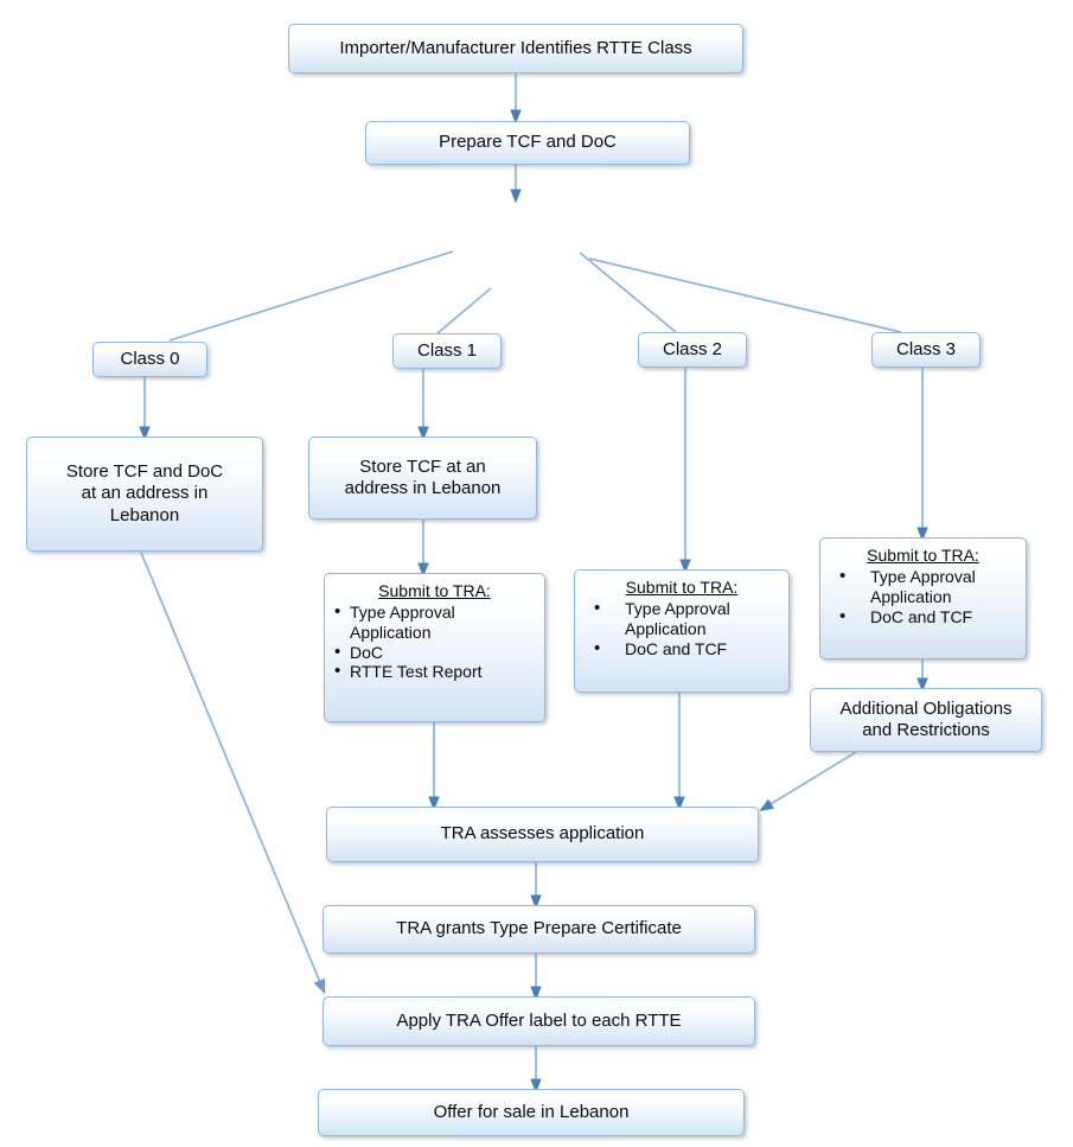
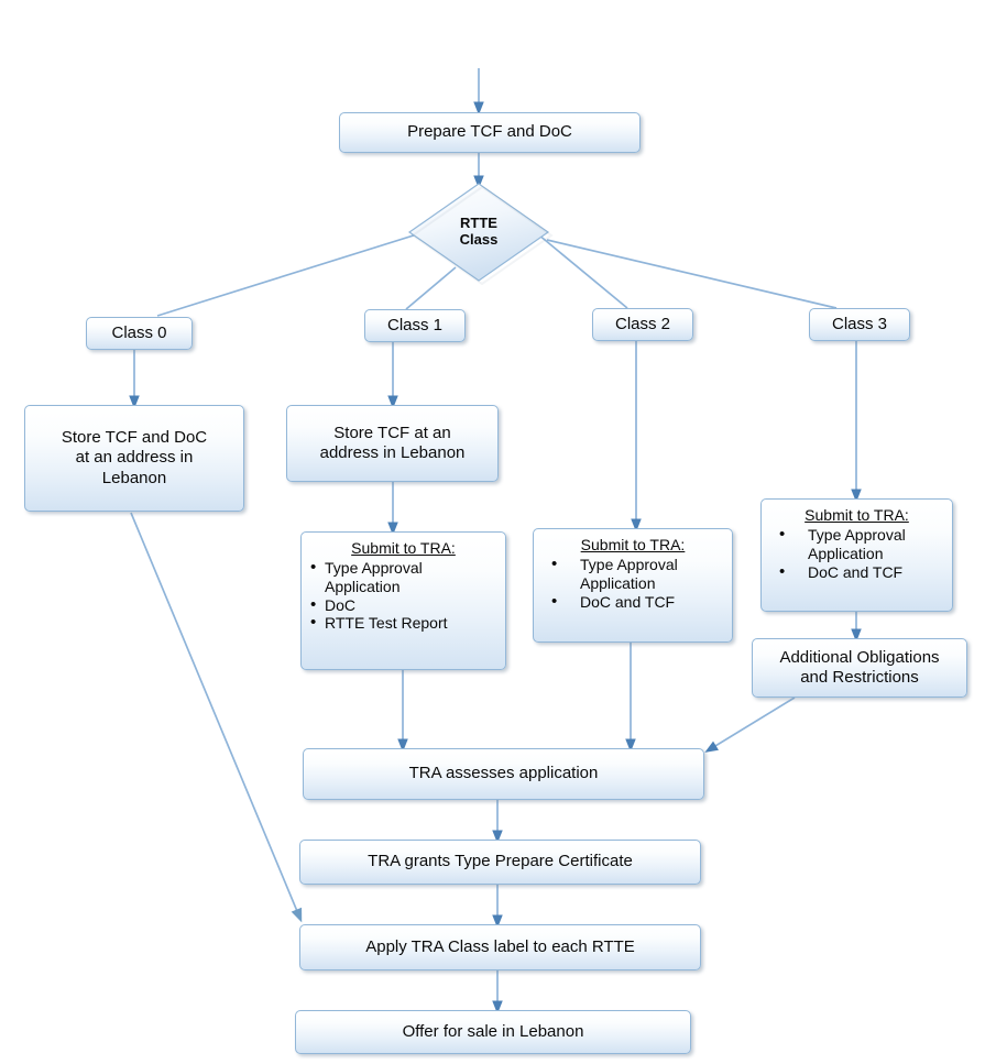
- Importer/Manufacturer Identifies RTTE Class
  Prepare TCF and DoC
+ RTTE
+ Class
  Class 0
  Class 1
  Class 2
  Class 3
  Store TCF and DoC
  at an address in
  Lebanon
  Store TCF at an
  address in Lebanon
  Submit to TRA:
  Type Approval Application
  DoC
  RTTE Test Report
  Submit to TRA:
  Type Approval Application
  DoC and TCF
  Submit to TRA:
  Type Approval Application
  DoC and TCF
  Additional Obligations
  and Restrictions
  TRA assesses application
  TRA grants Type Prepare Certificate
- Apply TRA Offer label to each RTTE
+ Apply TRA Class label to each RTTE
  Offer for sale in Lebanon
